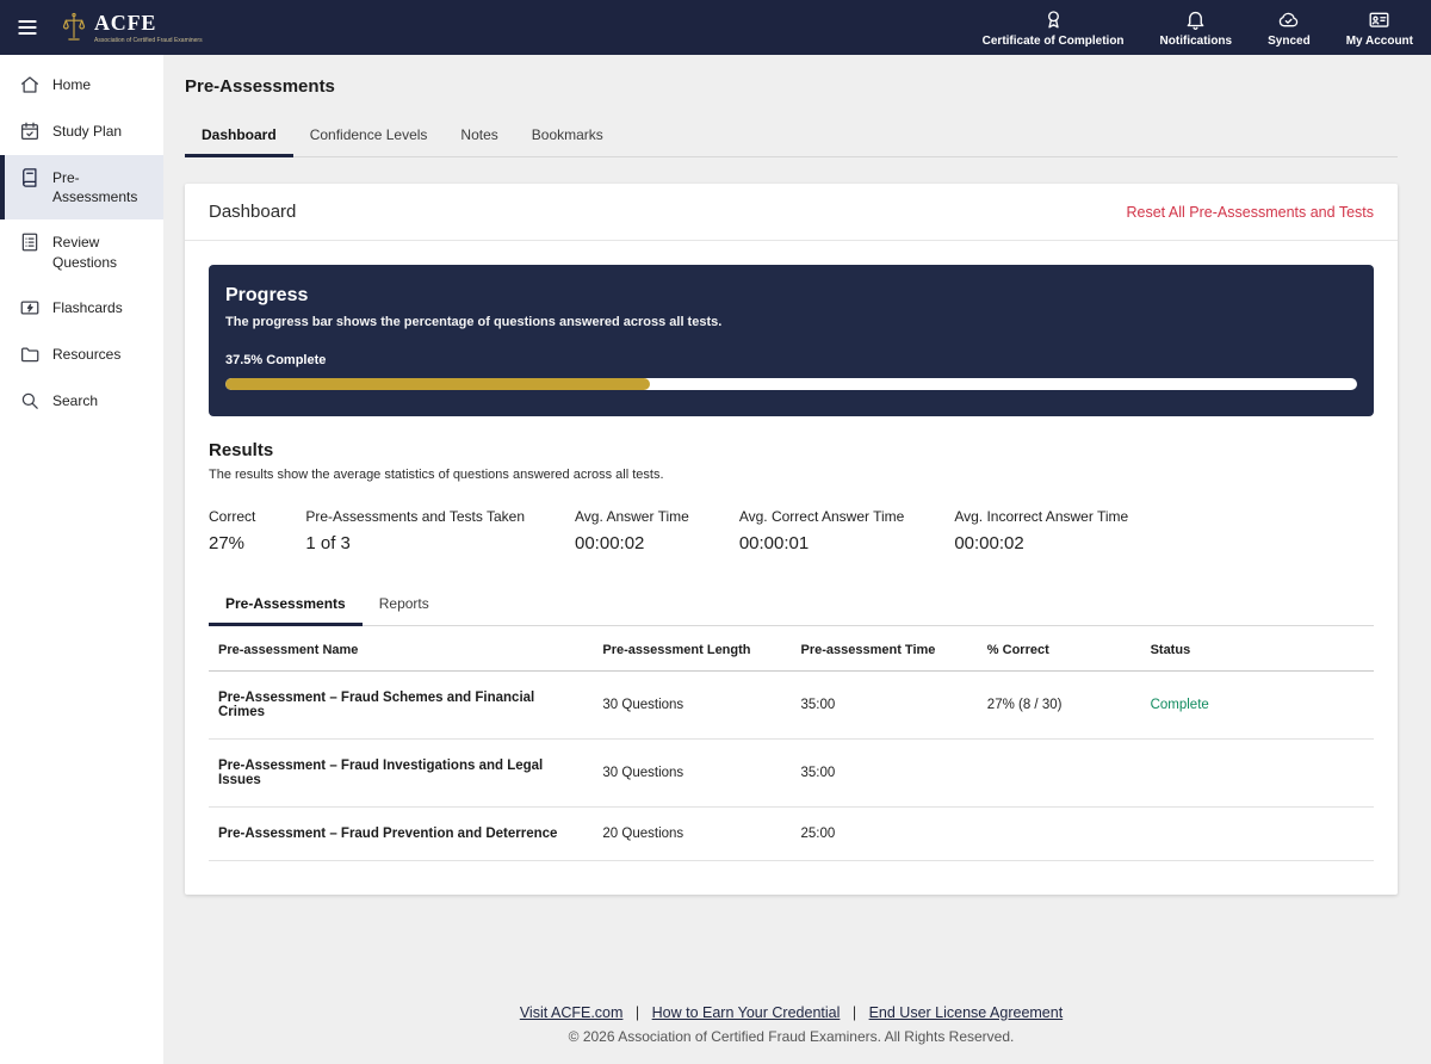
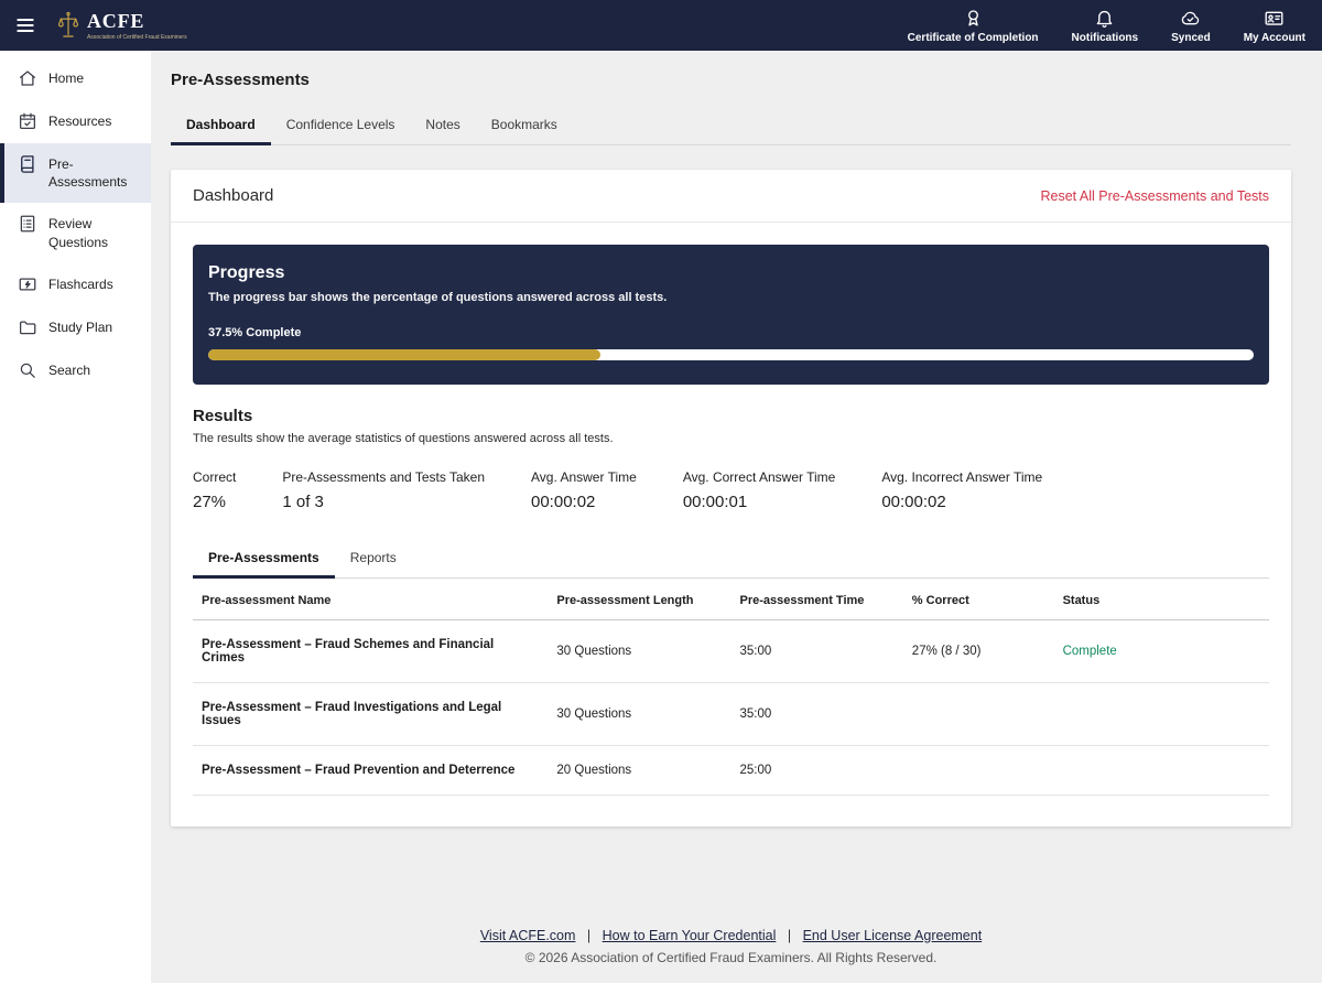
  ACFE
  Certificate of Completion
  Notifications
  Synced
  My Account
  Home
- Study Plan
+ Resources
  Pre-Assessments
  Review Questions
  Flashcards
- Resources
+ Study Plan
  Search
  Pre-Assessments
  Dashboard
  Confidence Levels
  Notes
  Bookmarks
  Dashboard
  Reset All Pre-Assessments and Tests
  Progress
  The progress bar shows the percentage of questions answered across all tests.
  37.5% Complete
  Results
  The results show the average statistics of questions answered across all tests.
  Correct
  27%
  Pre-Assessments and Tests Taken
  1 of 3
  Avg. Answer Time
  00:00:02
  Avg. Correct Answer Time
  00:00:01
  Avg. Incorrect Answer Time
  00:00:02
  Pre-Assessments
  Reports
  Pre-assessment Name	Pre-assessment Length	Pre-assessment Time	% Correct	Status
  Pre-Assessment – Fraud Schemes and Financial Crimes	30 Questions	35:00	27% (8 / 30)	Complete
  Pre-Assessment – Fraud Investigations and Legal Issues	30 Questions	35:00
  Pre-Assessment – Fraud Prevention and Deterrence	20 Questions	25:00
  Visit ACFE.com | How to Earn Your Credential | End User License Agreement
  © 2026 Association of Certified Fraud Examiners. All Rights Reserved.
